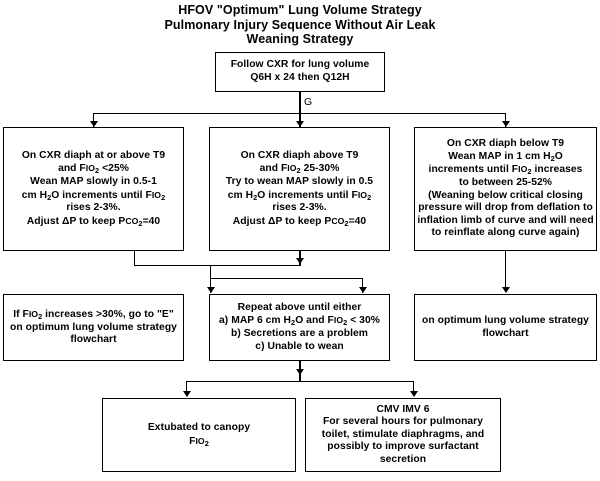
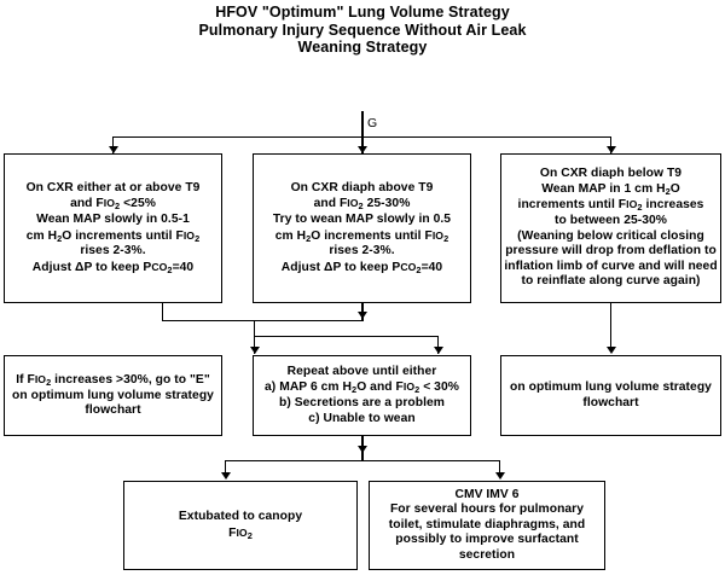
  HFOV "Optimum" Lung Volume Strategy
  Pulmonary Injury Sequence Without Air Leak
  Weaning Strategy
- Follow CXR for lung volume
- Q6H x 24 then Q12H
  G
- On CXR diaph at or above T9
+ On CXR either at or above T9
  and FIO2 <25%
  Wean MAP slowly in 0.5-1
  cm H2O increments until FIO2
  rises 2-3%.
  Adjust ΔP to keep PCO2=40
  On CXR diaph above T9
  and FIO2 25-30%
  Try to wean MAP slowly in 0.5
  cm H2O increments until FIO2
  rises 2-3%.
  Adjust ΔP to keep PCO2=40
  On CXR diaph below T9
  Wean MAP in 1 cm H2O
  increments until FIO2 increases
- to between 25-52%
+ to between 25-30%
  (Weaning below critical closing
  pressure will drop from deflation to
  inflation limb of curve and will need
  to reinflate along curve again)
  If FIO2 increases >30%, go to "E"
  on optimum lung volume strategy
  flowchart
  Repeat above until either
  a) MAP 6 cm H2O and FIO2 < 30%
  b) Secretions are a problem
  c) Unable to wean
  on optimum lung volume strategy
  flowchart
  Extubated to canopy
  FIO2
  CMV IMV 6
  For several hours for pulmonary
  toilet, stimulate diaphragms, and
  possibly to improve surfactant
  secretion
